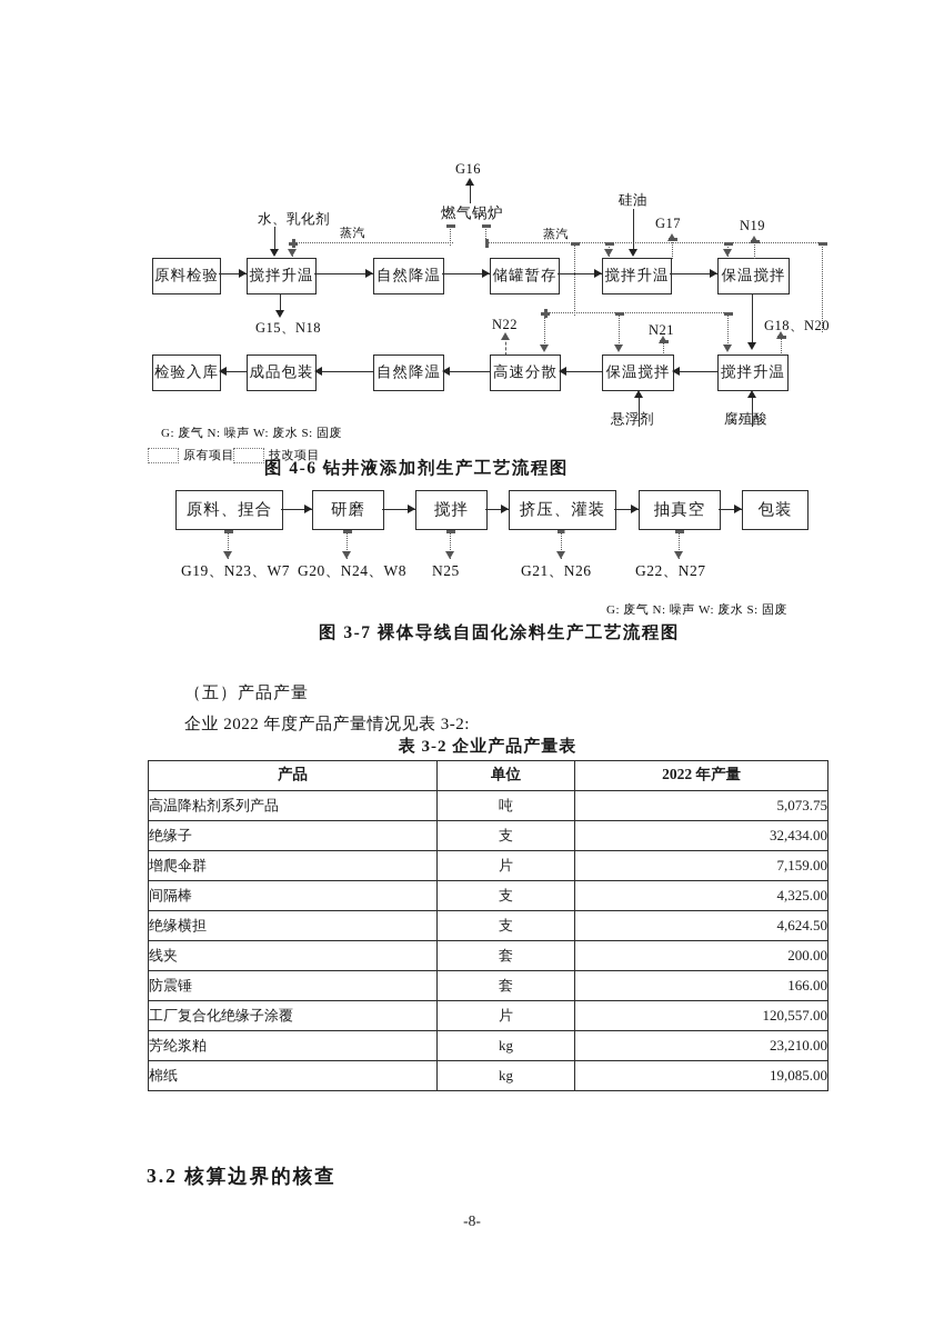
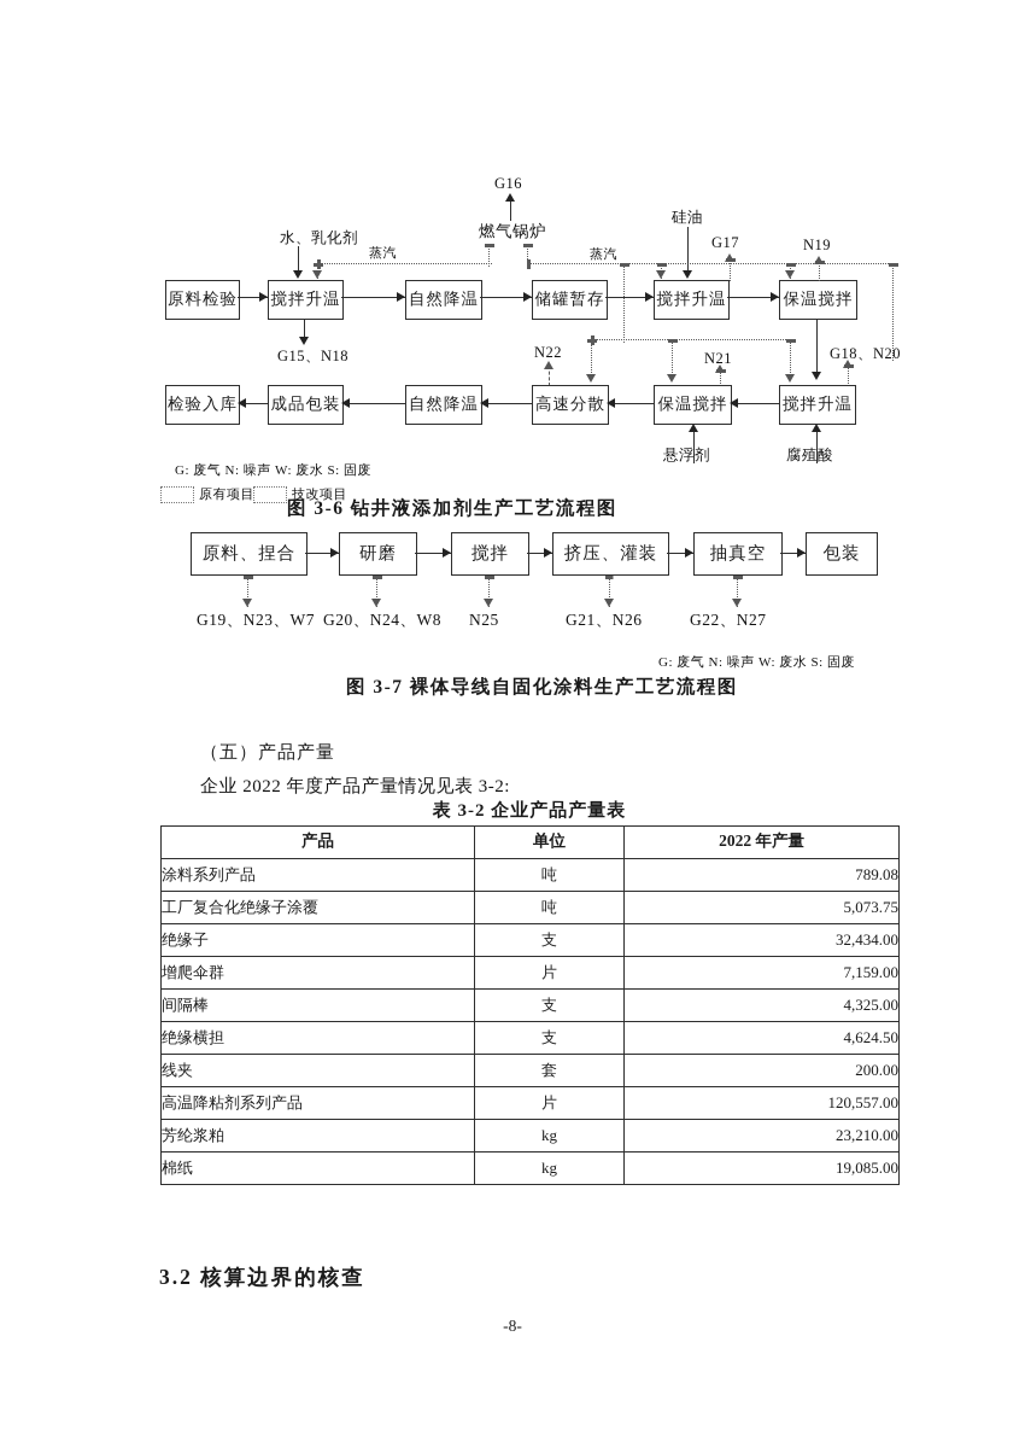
  原料检验
  搅拌升温
  自然降温
  储罐暂存
  搅拌升温
  保温搅拌
  G16
  燃气锅炉
  水、乳化剂
  蒸汽
  蒸汽
  硅油
  G17
  N19
  G15、N18
  N22
  N21
  G18、N20
  检验入库
  成品包装
  自然降温
  高速分散
  保温搅拌
  搅拌升温
  悬浮剂
  腐殖酸
  G: 废气 N: 噪声 W: 废水 S: 固废
  原有项目
  技改项目
- 图 4-6 钻井液添加剂生产工艺流程图
+ 图 3-6 钻井液添加剂生产工艺流程图
  原料、捏合
  研磨
  搅拌
  挤压、灌装
  抽真空
  包装
  G19、N23、W7
  G20、N24、W8
  N25
  G21、N26
  G22、N27
  G: 废气 N: 噪声 W: 废水 S: 固废
  图 3-7 裸体导线自固化涂料生产工艺流程图
  （五）产品产量
  企业 2022 年度产品产量情况见表 3-2:
  表 3-2 企业产品产量表
  产品	单位	2022 年产量
+ 涂料系列产品	吨	789.08
- 高温降粘剂系列产品	吨	5,073.75
+ 工厂复合化绝缘子涂覆	吨	5,073.75
  绝缘子	支	32,434.00
  增爬伞群	片	7,159.00
  间隔棒	支	4,325.00
  绝缘横担	支	4,624.50
  线夹	套	200.00
- 防震锤	套	166.00
- 工厂复合化绝缘子涂覆	片	120,557.00
+ 高温降粘剂系列产品	片	120,557.00
  芳纶浆粕	kg	23,210.00
  棉纸	kg	19,085.00
  3.2 核算边界的核查
  -8-
